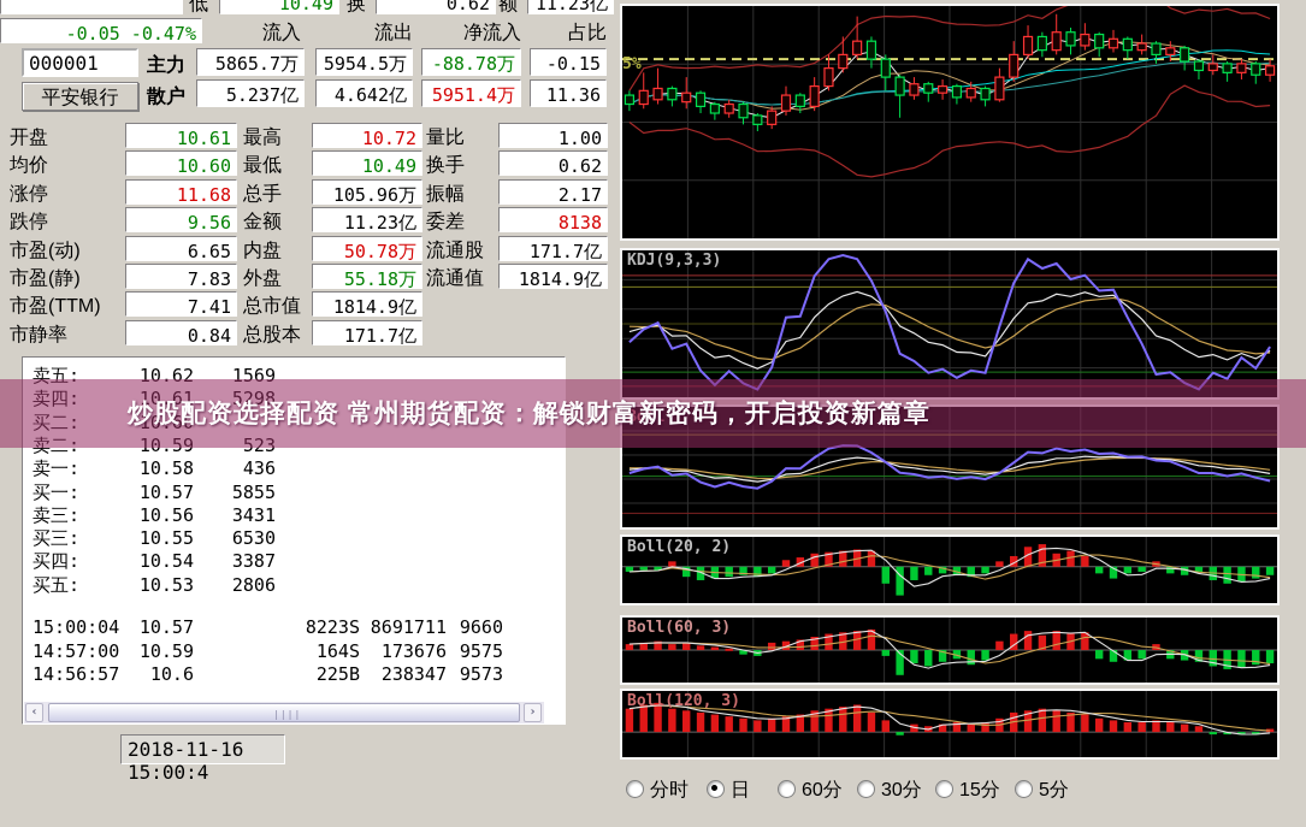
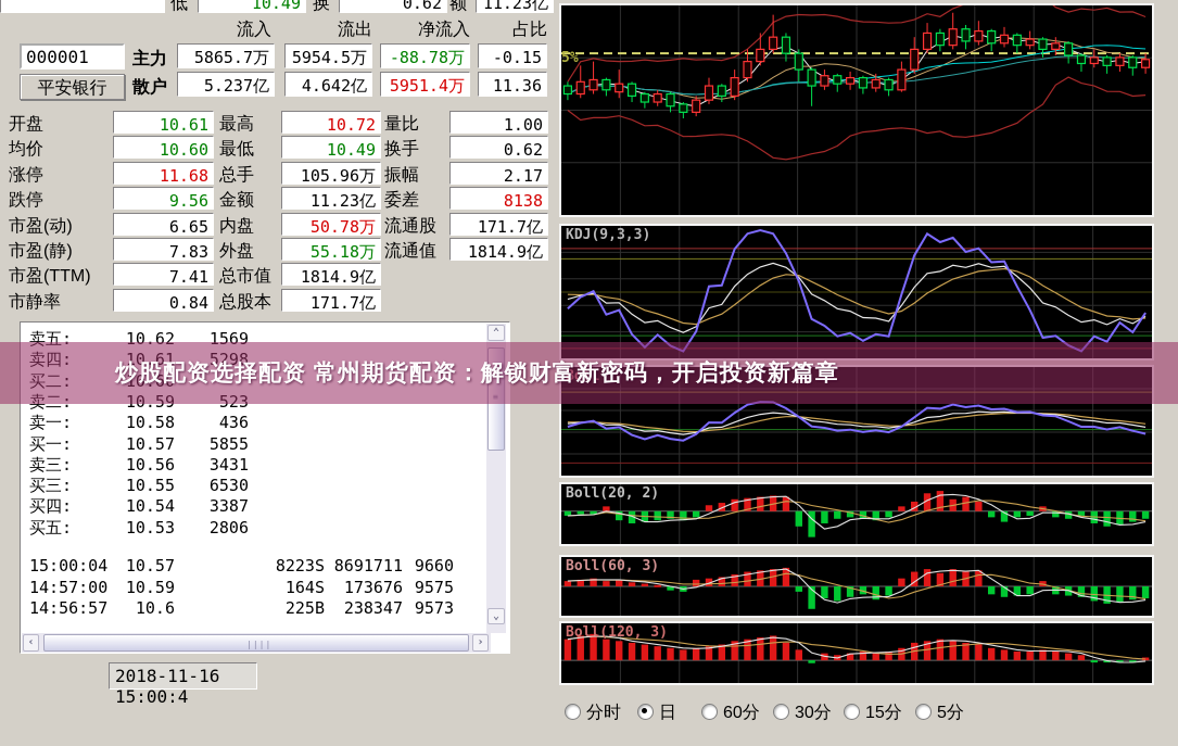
  低
  10.49
  换
  0.62
  额
  11.23亿
- -0.05 -0.47%
  流入
  流出
  净流入
  占比
  000001
  平安银行
  主力
  5865.7万
  5954.5万
  -88.78万
  -0.15
  散户
  5.237亿
  4.642亿
  5951.4万
  11.36
  开盘
  10.61
  最高
  10.72
  量比
  1.00
  均价
  10.60
  最低
  10.49
  换手
  0.62
  涨停
  11.68
  总手
  105.96万
  振幅
  2.17
  跌停
  9.56
  金额
  11.23亿
  委差
  8138
  市盈(动)
  6.65
  内盘
  50.78万
  流通股
  171.7亿
  市盈(静)
  7.83
  外盘
  55.18万
  流通值
  1814.9亿
  市盈(TTM)
  7.41
  总市值
  1814.9亿
  市静率
  0.84
  总股本
  171.7亿
  卖五:
  10.62
  1569
  卖四:
  10.61
  5298
  买二:
  10.60
  卖二:
  10.59
  523
  卖一:
  10.58
  436
  买一:
  10.57
  5855
  卖三:
  10.56
  3431
  买三:
  10.55
  6530
  买四:
  10.54
  3387
  买五:
  10.53
  2806
  15:00:04
  10.57
  8223S
  8691711
  9660
  14:57:00
  10.59
  164S
  173676
  9575
  14:56:57
  10.6
  225B
  238347
  9573
+ ⌃
+ ≡
+ ⌄
  ‹
  ||||
  ›
  2018-11-16 15:00:4
  5%
  KDJ(9,3,3)
  Boll
  Boll(20, 2)
  Boll(60, 3)
  Boll(120, 3)
  分时
  日
  60分
  30分
  15分
  5分
  炒股配资选择配资 常州期货配资：解锁财富新密码，开启投资新篇章
